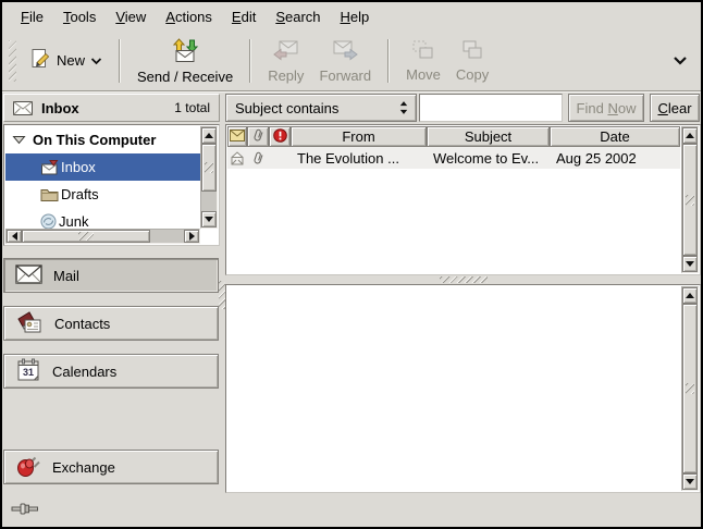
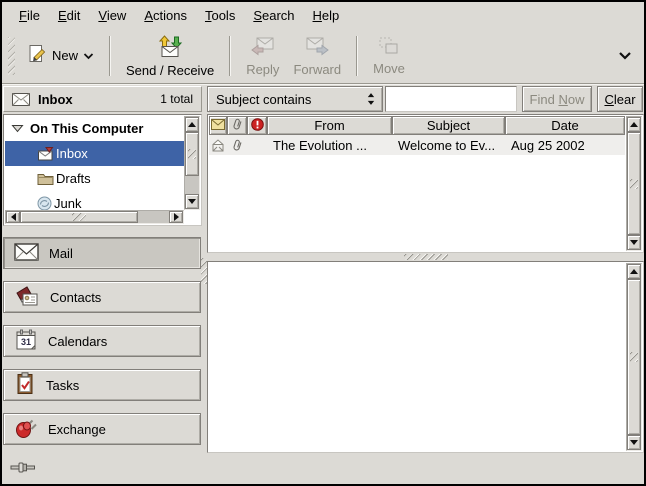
  File
- Tools
+ Edit
  View
  Actions
- Edit
+ Tools
  Search
  Help
  New
  Send / Receive
  Reply
  Forward
  Move
- Copy
  Inbox
  1 total
  On This Computer
  Inbox
  Drafts
  Junk
  Mail
  Contacts
  31
  Calendars
+ Tasks
  Exchange
  Subject contains
  Find Now
  Clear
  From
  Subject
  Date
  The Evolution ...
  Welcome to Ev...
  Aug 25 2002
